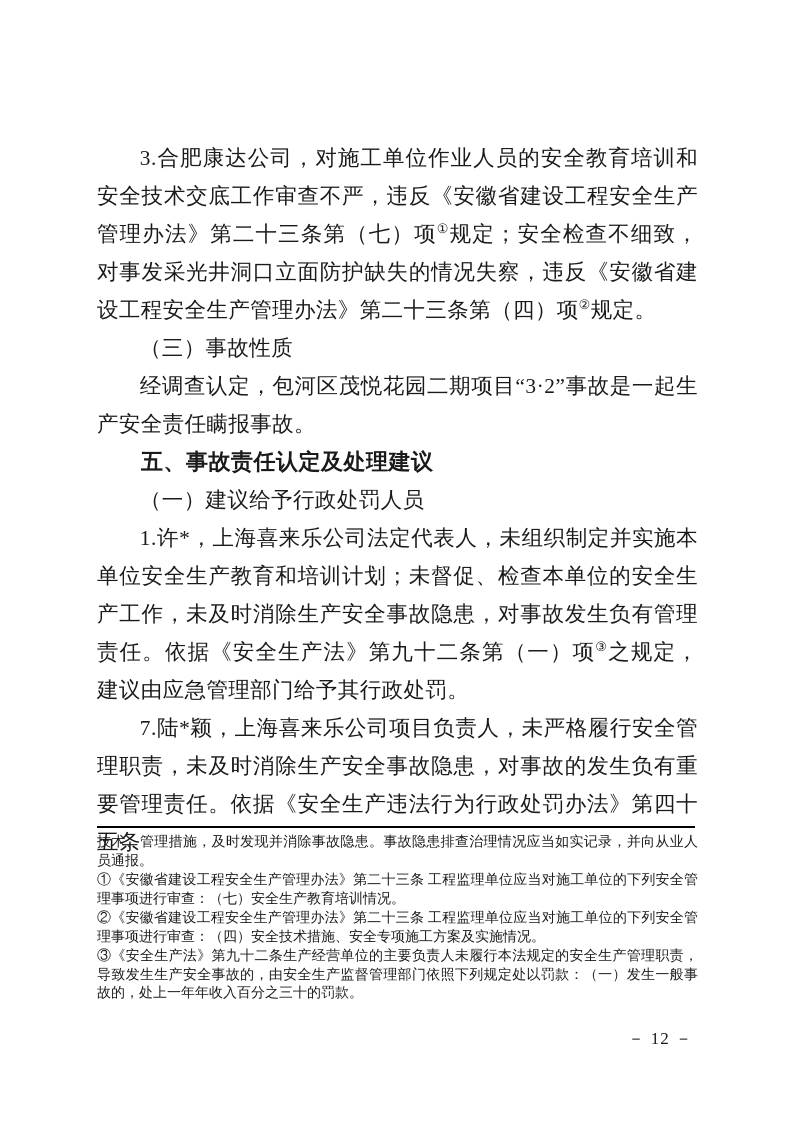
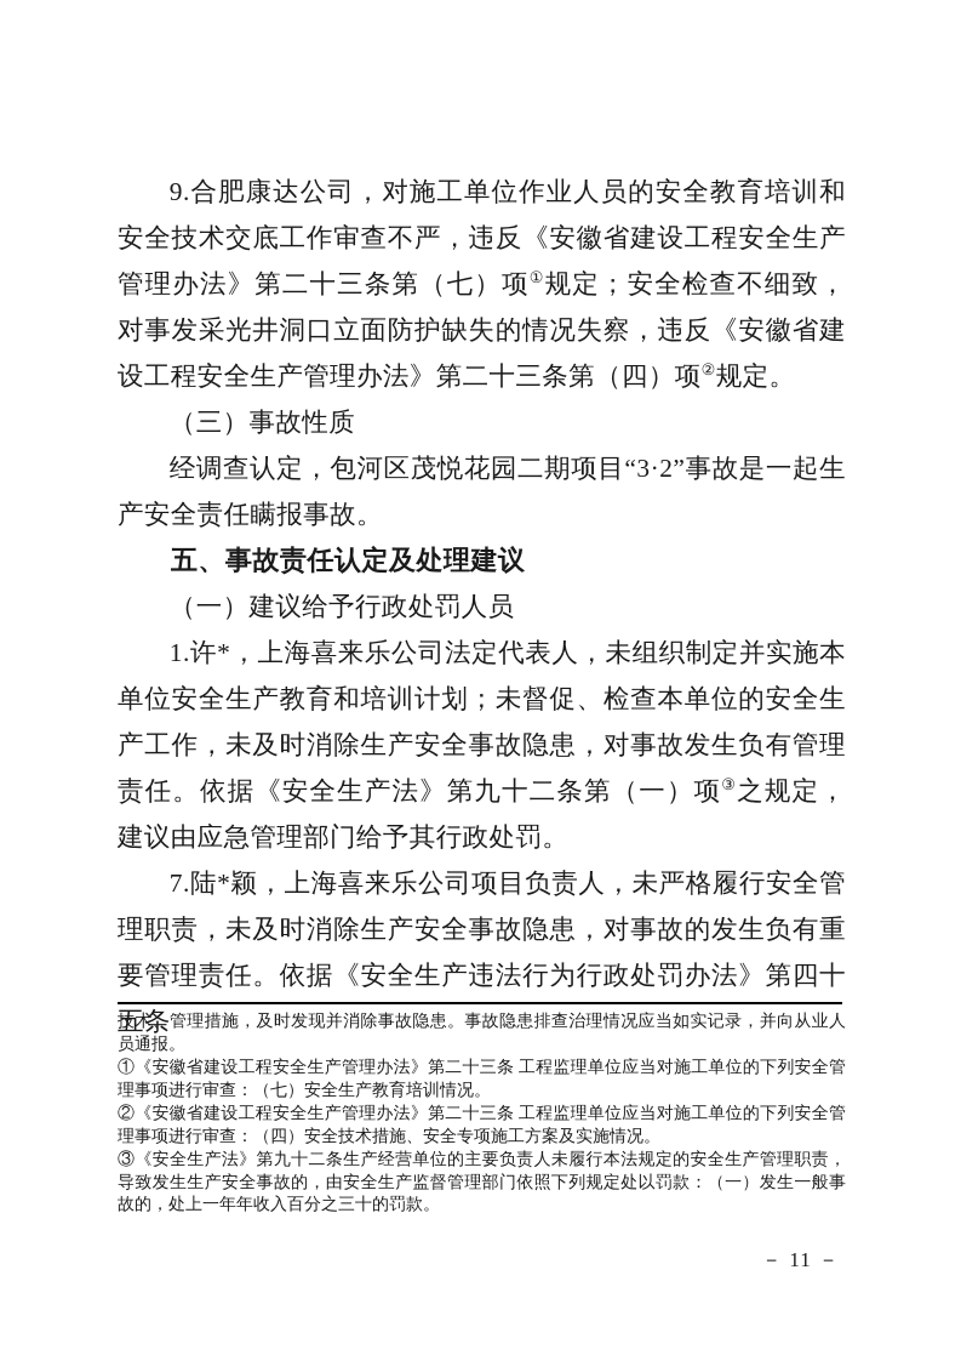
- 3.合肥康达公司，对施工单位作业人员的安全教育培训和安全技术交底工作审查不严，违反《安徽省建设工程安全生产管理办法》第二十三条第（七）项①规定；安全检查不细致，对事发采光井洞口立面防护缺失的情况失察，违反《安徽省建设工程安全生产管理办法》第二十三条第（四）项②规定。
+ 9.合肥康达公司，对施工单位作业人员的安全教育培训和安全技术交底工作审查不严，违反《安徽省建设工程安全生产管理办法》第二十三条第（七）项①规定；安全检查不细致，对事发采光井洞口立面防护缺失的情况失察，违反《安徽省建设工程安全生产管理办法》第二十三条第（四）项②规定。
  （三）事故性质
  经调查认定，包河区茂悦花园二期项目“3·2”事故是一起生产安全责任瞒报事故。
  五、事故责任认定及处理建议
  （一）建议给予行政处罚人员
  1.许*，上海喜来乐公司法定代表人，未组织制定并实施本单位安全生产教育和培训计划；未督促、检查本单位的安全生产工作，未及时消除生产安全事故隐患，对事故发生负有管理责任。依据《安全生产法》第九十二条第（一）项③之规定，建议由应急管理部门给予其行政处罚。
  7.陆*颖，上海喜来乐公司项目负责人，未严格履行安全管理职责，未及时消除生产安全事故隐患，对事故的发生负有重要管理责任。依据《安全生产违法行为行政处罚办法》第四十五条
  技术、管理措施，及时发现并消除事故隐患。事故隐患排查治理情况应当如实记录，并向从业人员通报。
  ①《安徽省建设工程安全生产管理办法》第二十三条 工程监理单位应当对施工单位的下列安全管理事项进行审查：（七）安全生产教育培训情况。
  ②《安徽省建设工程安全生产管理办法》第二十三条 工程监理单位应当对施工单位的下列安全管理事项进行审查：（四）安全技术措施、安全专项施工方案及实施情况。
  ③《安全生产法》第九十二条生产经营单位的主要负责人未履行本法规定的安全生产管理职责，导致发生生产安全事故的，由安全生产监督管理部门依照下列规定处以罚款：（一）发生一般事故的，处上一年年收入百分之三十的罚款。
- － 12 －
+ － 11 －
